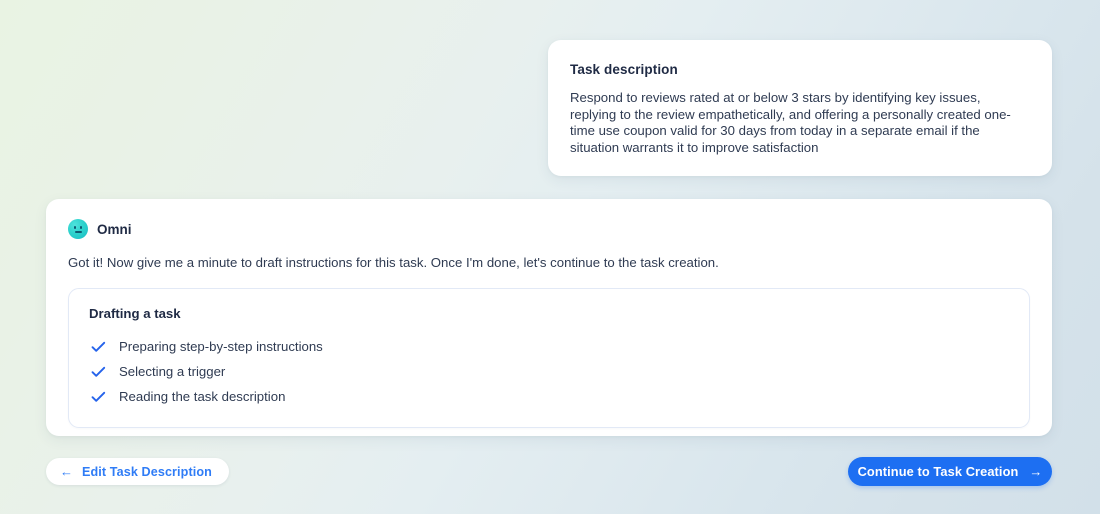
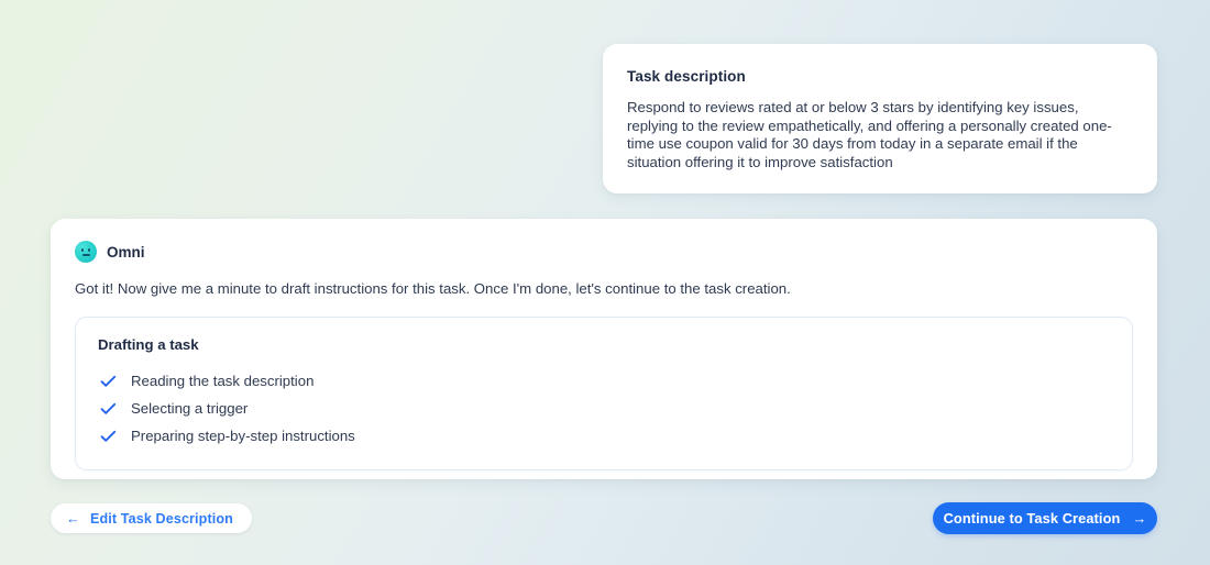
  Task description
- Respond to reviews rated at or below 3 stars by identifying key issues, replying to the review empathetically, and offering a personally created one-time use coupon valid for 30 days from today in a separate email if the situation warrants it to improve satisfaction
+ Respond to reviews rated at or below 3 stars by identifying key issues, replying to the review empathetically, and offering a personally created one-time use coupon valid for 30 days from today in a separate email if the situation offering it to improve satisfaction
  Omni
  Got it! Now give me a minute to draft instructions for this task. Once I'm done, let's continue to the task creation.
  Drafting a task
- Preparing step-by-step instructions
+ Reading the task description
  Selecting a trigger
- Reading the task description
+ Preparing step-by-step instructions
  ←
  Edit Task Description
  Continue to Task Creation
  →
